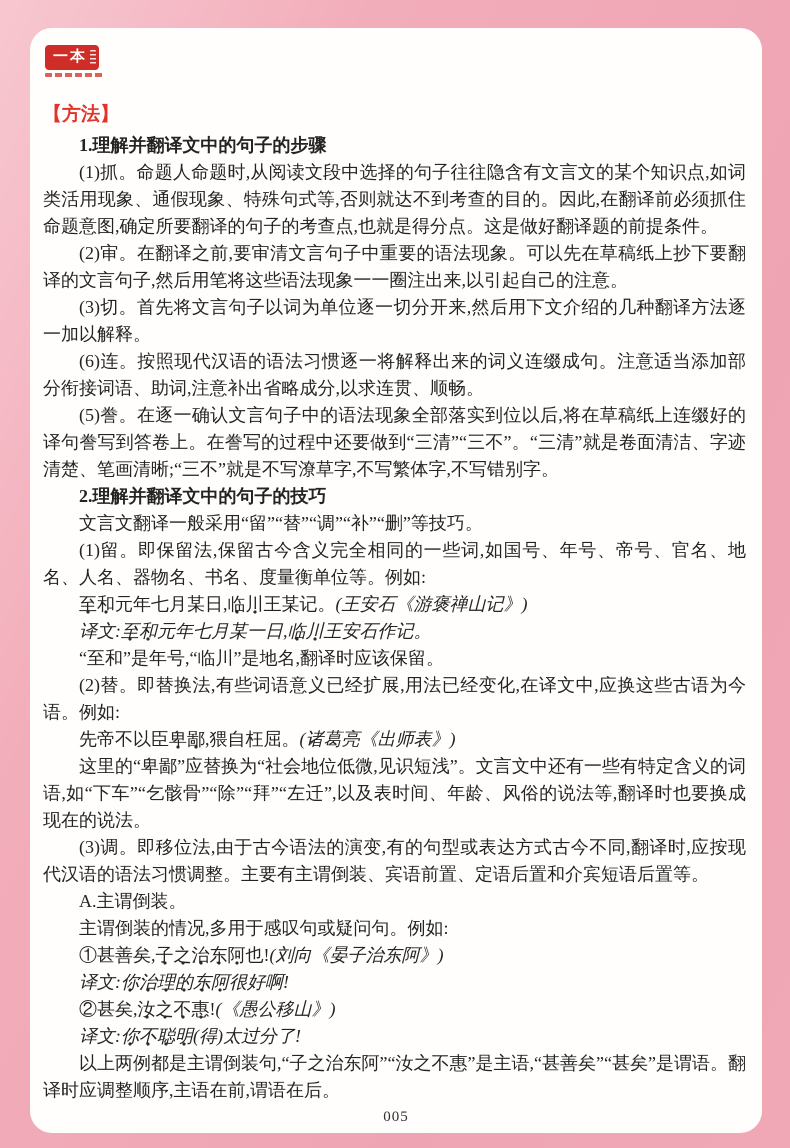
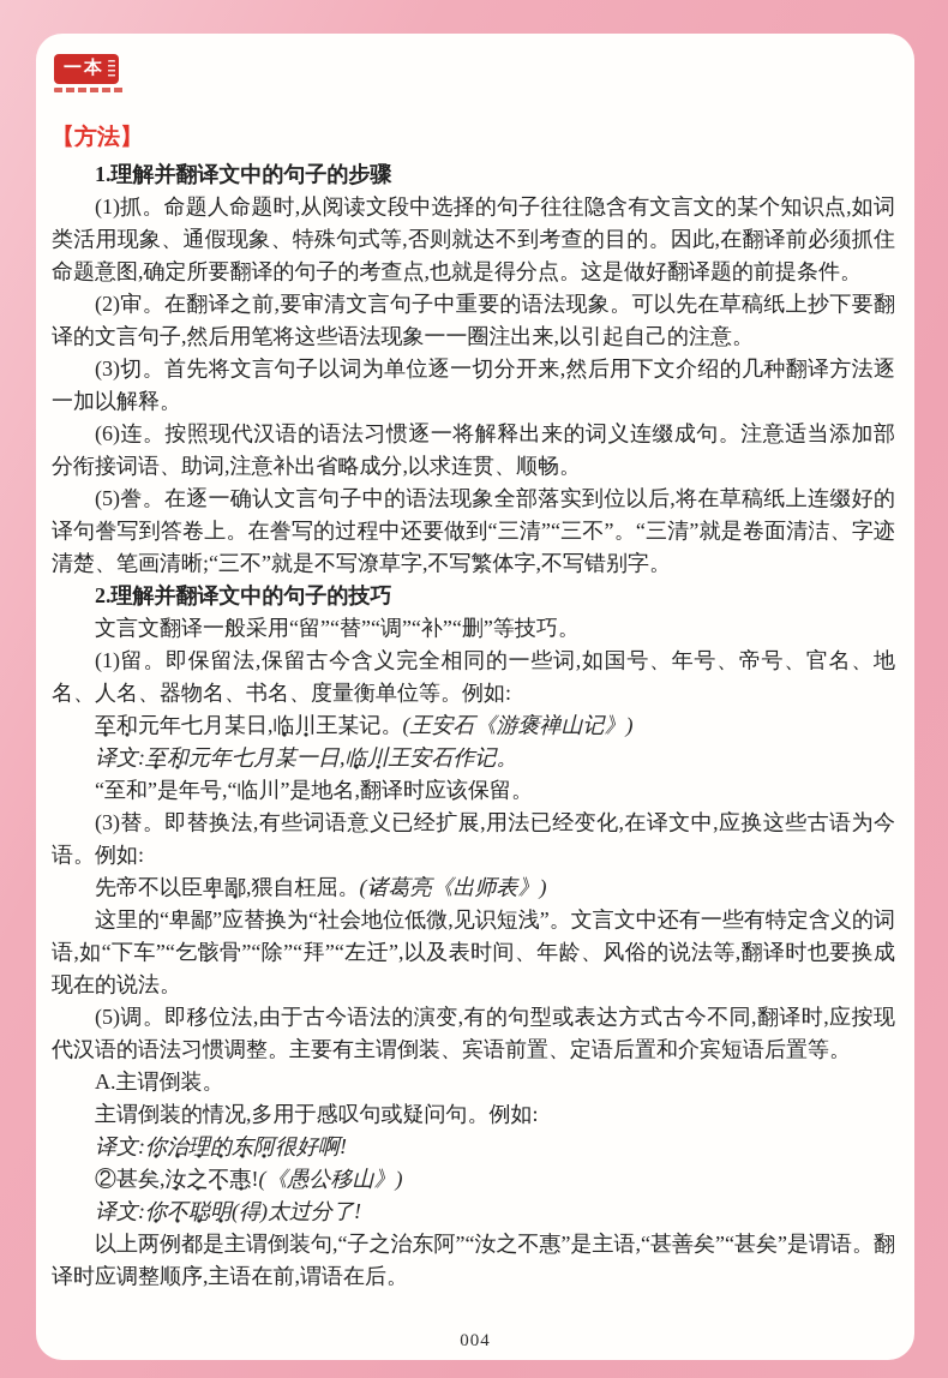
  一本
  【方法】
  1.理解并翻译文中的句子的步骤
  (1)抓。命题人命题时,从阅读文段中选择的句子往往隐含有文言文的某个知识点,如词类活用现象、通假现象、特殊句式等,否则就达不到考查的目的。因此,在翻译前必须抓住命题意图,确定所要翻译的句子的考查点,也就是得分点。这是做好翻译题的前提条件。
  (2)审。在翻译之前,要审清文言句子中重要的语法现象。可以先在草稿纸上抄下要翻译的文言句子,然后用笔将这些语法现象一一圈注出来,以引起自己的注意。
  (3)切。首先将文言句子以词为单位逐一切分开来,然后用下文介绍的几种翻译方法逐一加以解释。
  (6)连。按照现代汉语的语法习惯逐一将解释出来的词义连缀成句。注意适当添加部分衔接词语、助词,注意补出省略成分,以求连贯、顺畅。
  (5)誊。在逐一确认文言句子中的语法现象全部落实到位以后,将在草稿纸上连缀好的译句誊写到答卷上。在誊写的过程中还要做到“三清”“三不”。“三清”就是卷面清洁、字迹清楚、笔画清晰;“三不”就是不写潦草字,不写繁体字,不写错别字。
  2.理解并翻译文中的句子的技巧
  文言文翻译一般采用“留”“替”“调”“补”“删”等技巧。
  (1)留。即保留法,保留古今含义完全相同的一些词,如国号、年号、帝号、官名、地名、人名、器物名、书名、度量衡单位等。例如:
  至和元年七月某日,临川王某记。(王安石《游褒禅山记》)
  译文:至和元年七月某一日,临川王安石作记。
  “至和”是年号,“临川”是地名,翻译时应该保留。
- (2)替。即替换法,有些词语意义已经扩展,用法已经变化,在译文中,应换这些古语为今语。例如:
+ (3)替。即替换法,有些词语意义已经扩展,用法已经变化,在译文中,应换这些古语为今语。例如:
  先帝不以臣卑鄙,猥自枉屈。(诸葛亮《出师表》)
  这里的“卑鄙”应替换为“社会地位低微,见识短浅”。文言文中还有一些有特定含义的词语,如“下车”“乞骸骨”“除”“拜”“左迁”,以及表时间、年龄、风俗的说法等,翻译时也要换成现在的说法。
- (3)调。即移位法,由于古今语法的演变,有的句型或表达方式古今不同,翻译时,应按现代汉语的语法习惯调整。主要有主谓倒装、宾语前置、定语后置和介宾短语后置等。
+ (5)调。即移位法,由于古今语法的演变,有的句型或表达方式古今不同,翻译时,应按现代汉语的语法习惯调整。主要有主谓倒装、宾语前置、定语后置和介宾短语后置等。
  A.主谓倒装。
  主谓倒装的情况,多用于感叹句或疑问句。例如:
- ①甚善矣,子之治东阿也!(刘向《晏子治东阿》)
  译文:你治理的东阿很好啊!
  ②甚矣,汝之不惠!(《愚公移山》)
  译文:你不聪明(得)太过分了!
  以上两例都是主谓倒装句,“子之治东阿”“汝之不惠”是主语,“甚善矣”“甚矣”是谓语。翻译时应调整顺序,主语在前,谓语在后。
- 005
+ 004
